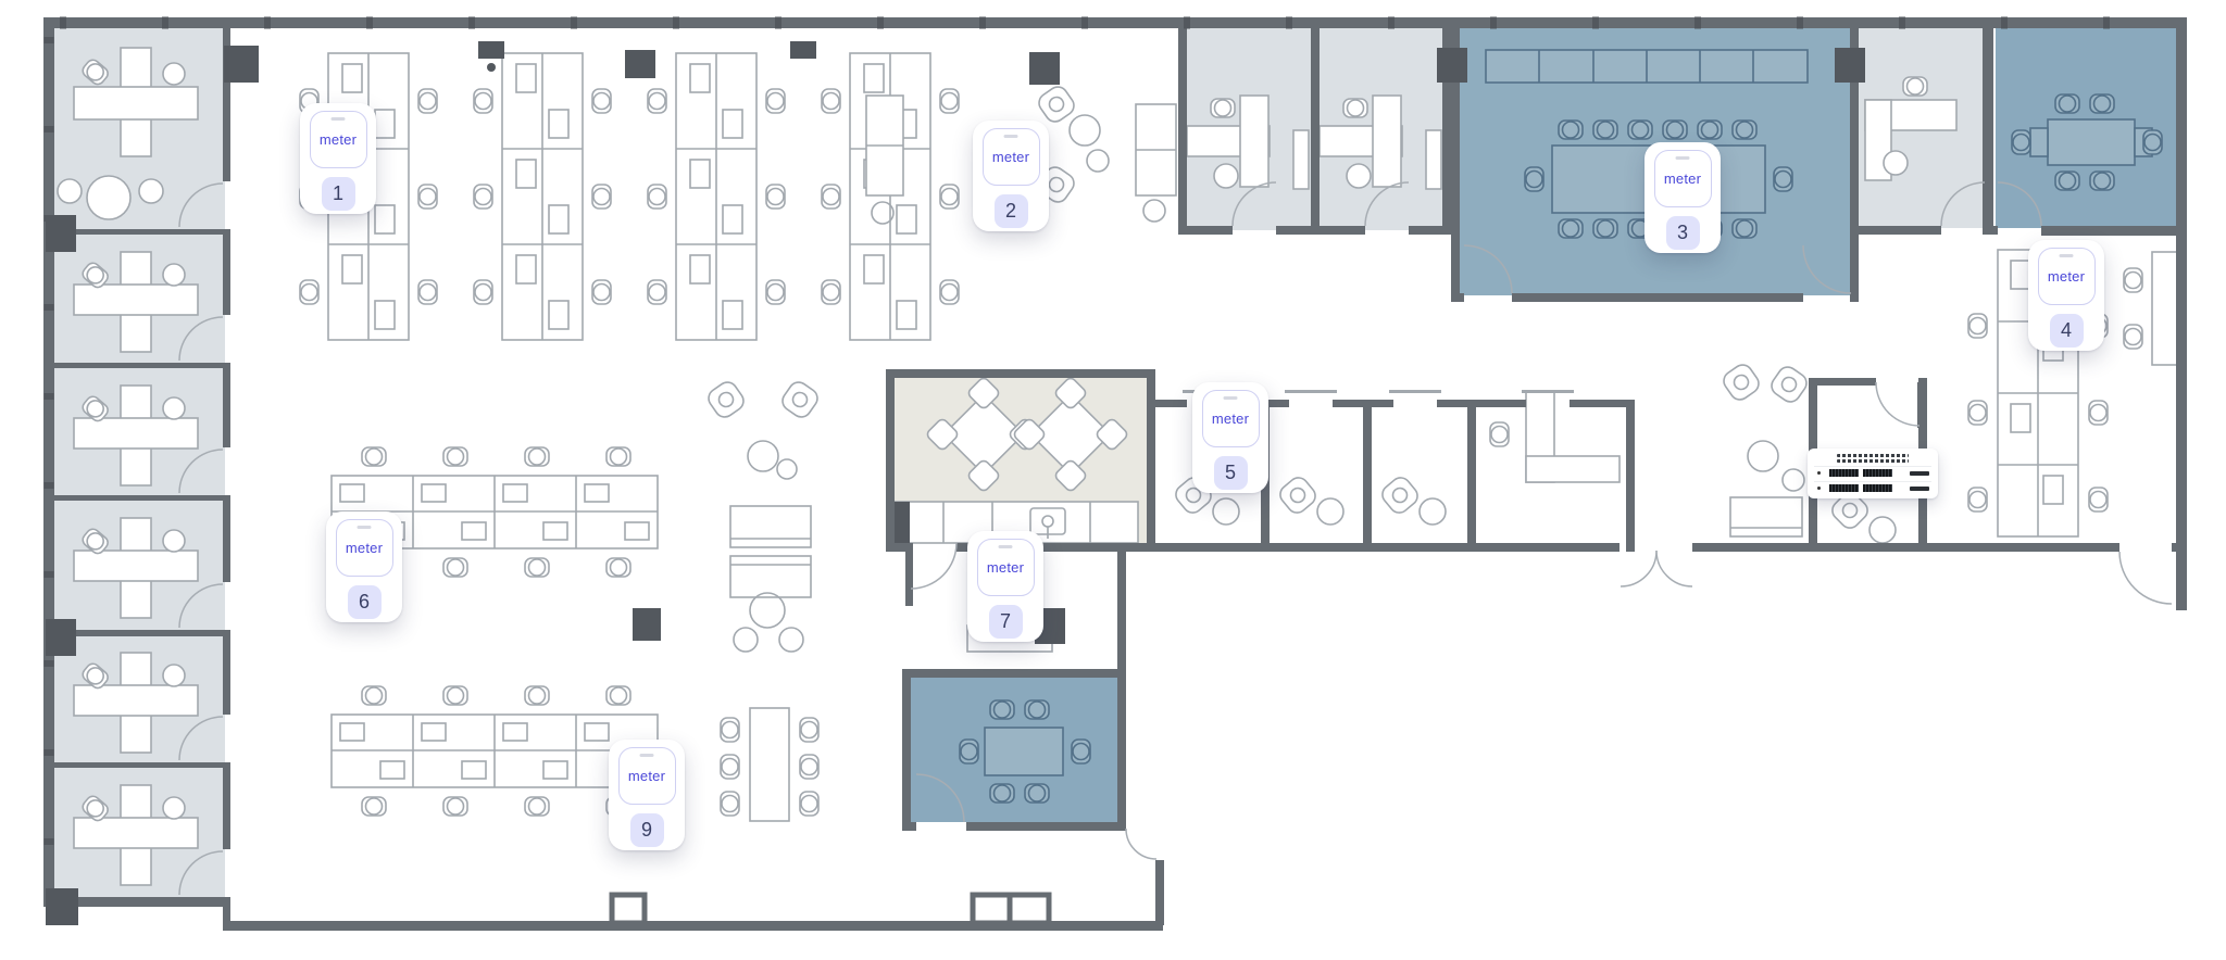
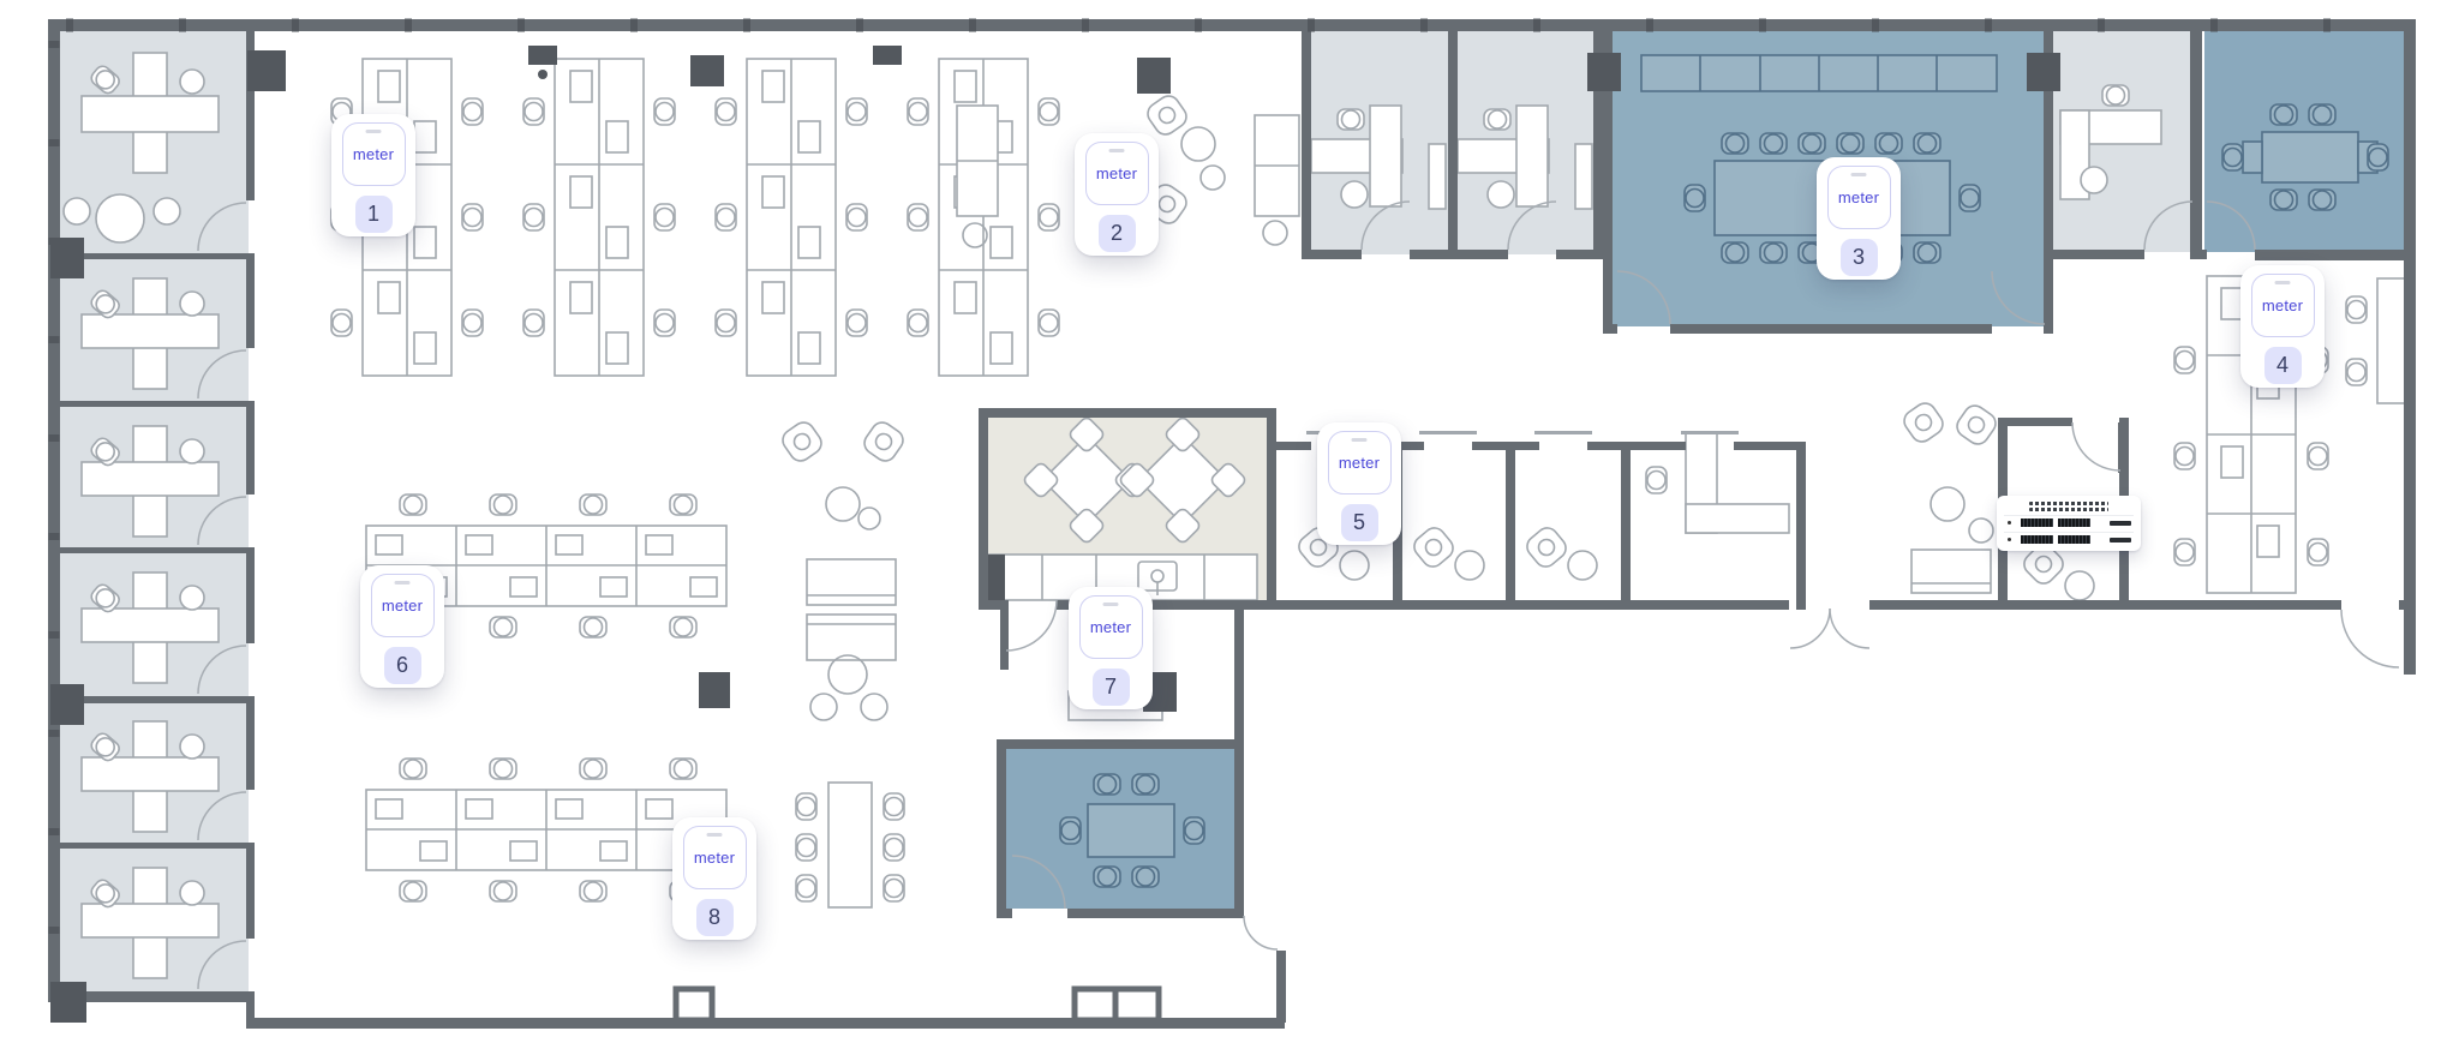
  meter
  1
  meter
  2
  meter
  3
  meter
  4
  meter
  5
  meter
  6
  meter
  7
  meter
- 9
+ 8
